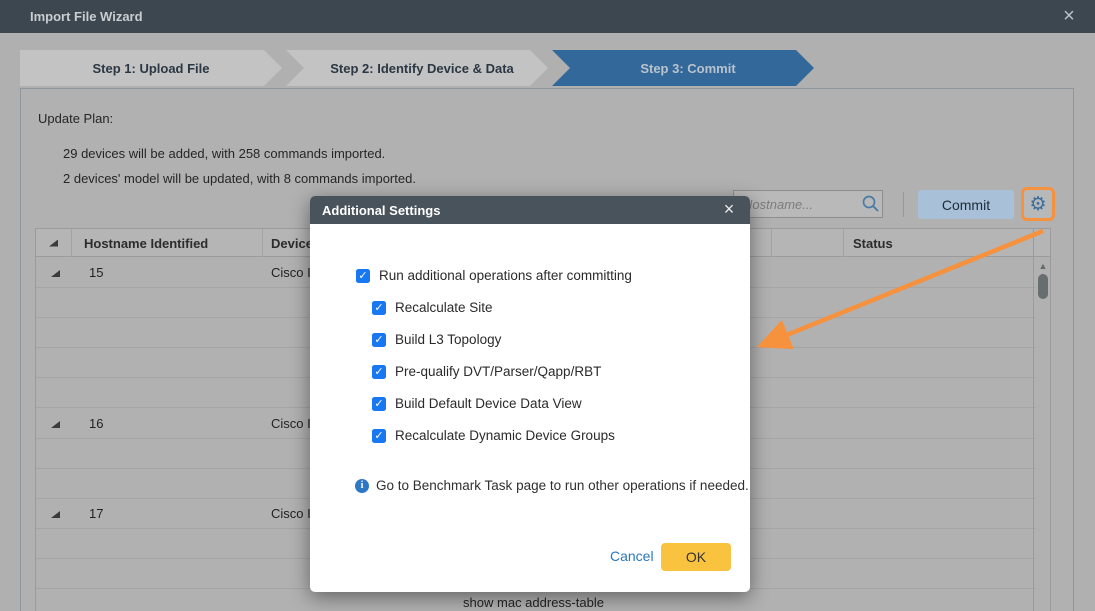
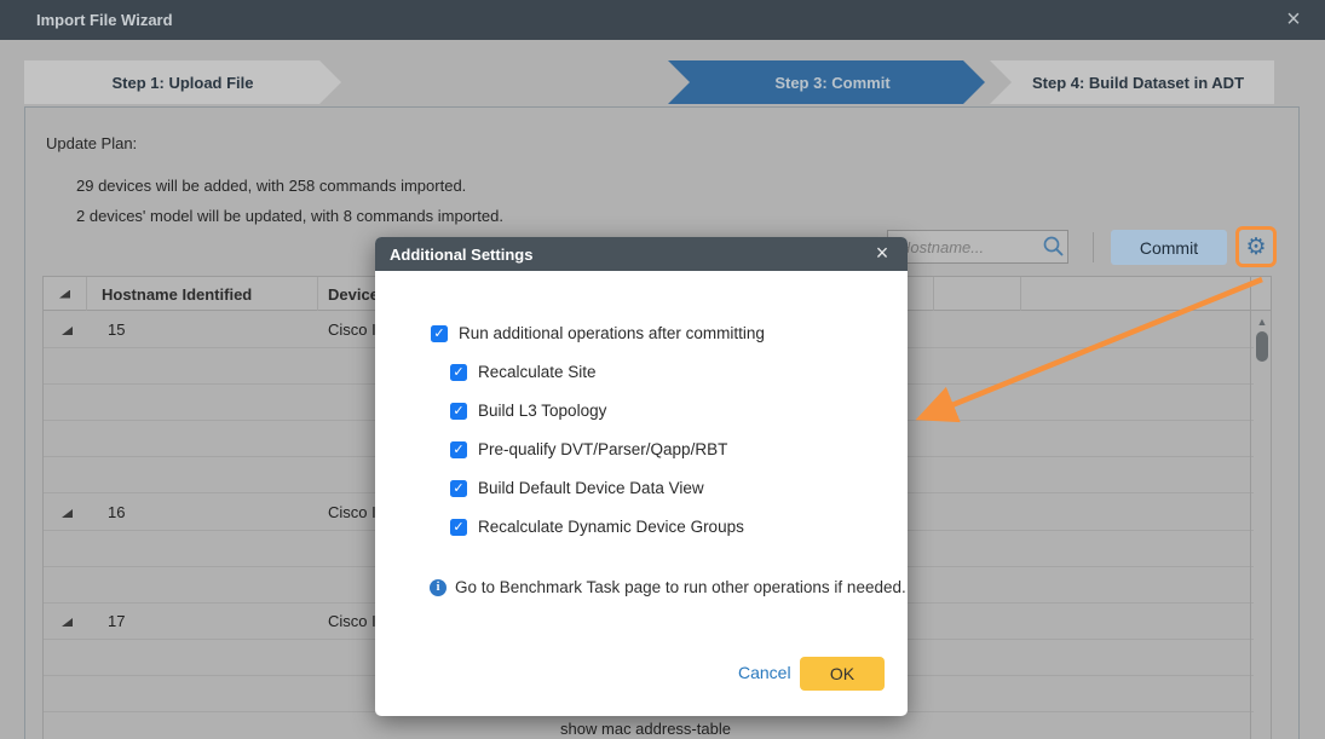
  Import File Wizard
  ×
  Step 1: Upload File
- Step 2: Identify Device & Data
  Step 3: Commit
+ Step 4: Build Dataset in ADT
  Update Plan:
  29 devices will be added, with 258 commands imported.
  2 devices' model will be updated, with 8 commands imported.
  ostname...
  Commit
  ⚙
  15
  Cisco I
  16
  Cisco I
  17
  Cisco I
  show mac address-table
  Hostname Identified
  Devic
- Status
  ▲
  Additional Settings
  ×
  ✓
  Run additional operations after committing
  ✓
  Recalculate Site
  ✓
  Build L3 Topology
  ✓
  Pre-qualify DVT/Parser/Qapp/RBT
  ✓
  Build Default Device Data View
  ✓
  Recalculate Dynamic Device Groups
  i
  Go to Benchmark Task page to run other operations if needed.
  Cancel
  OK
